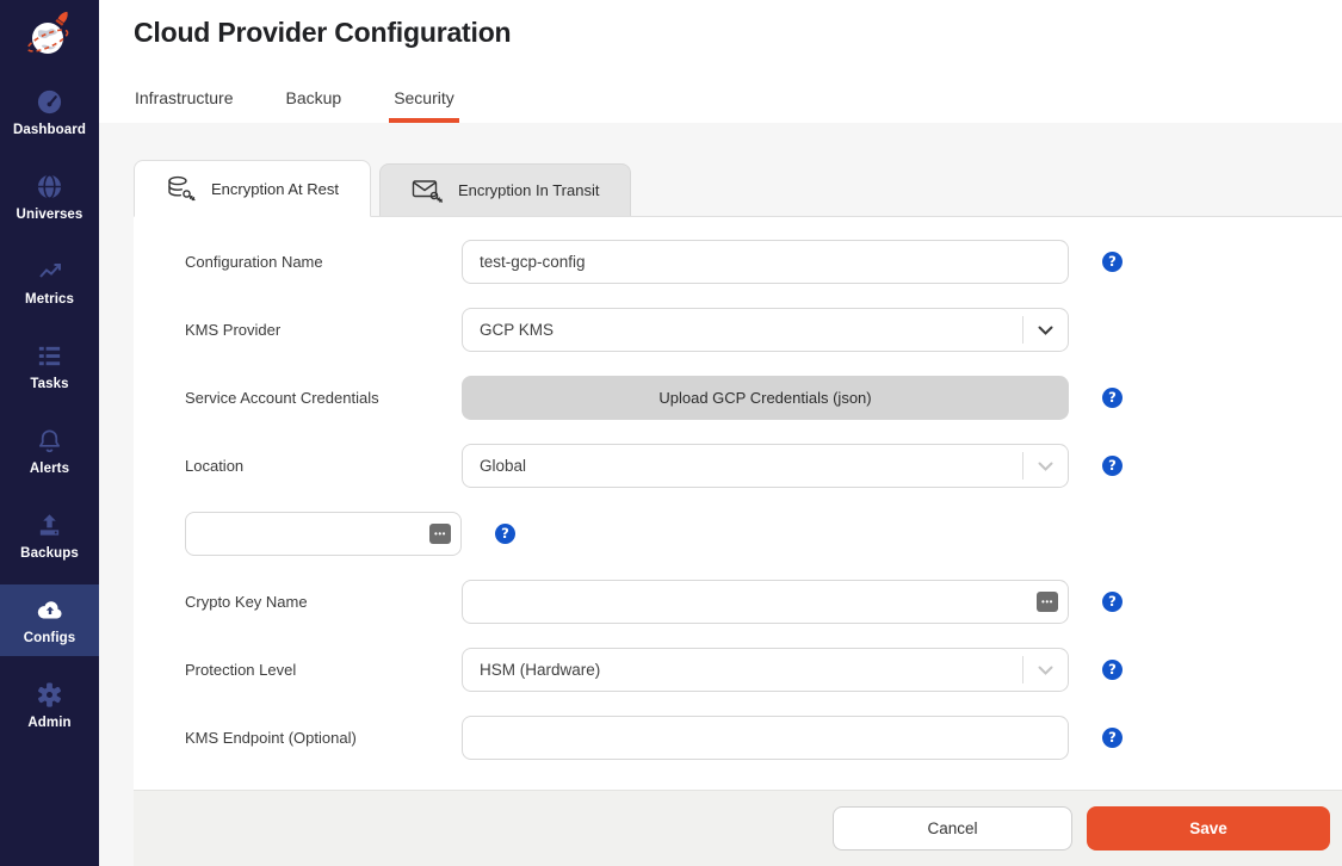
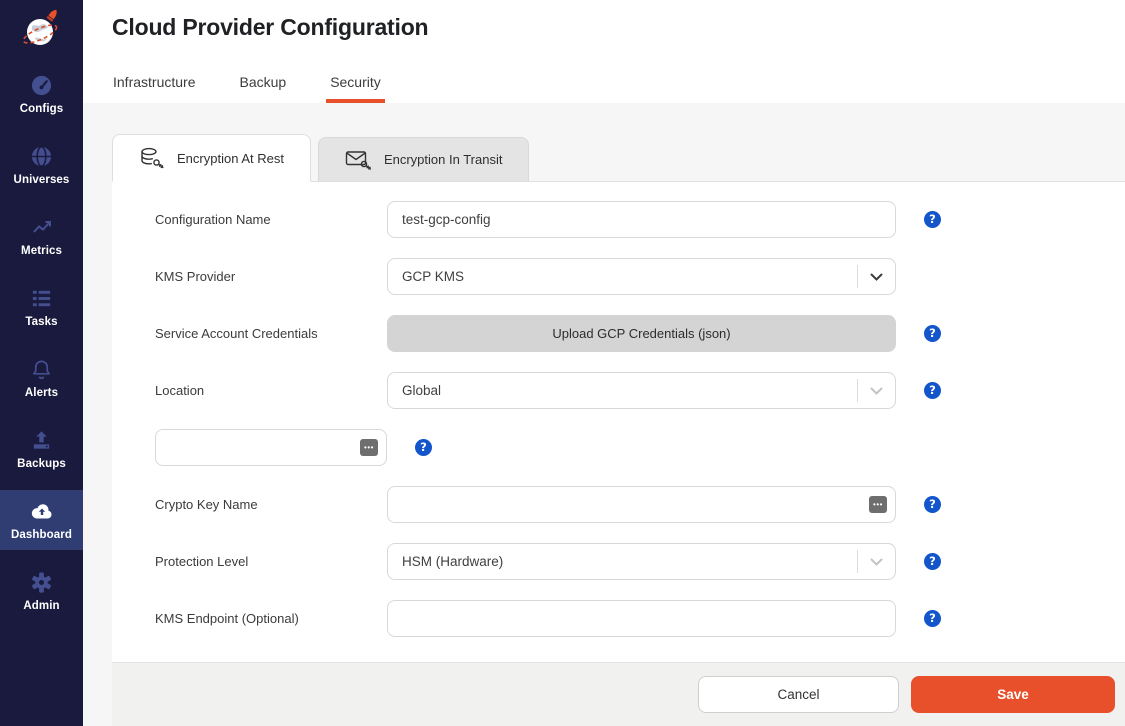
- Dashboard
+ Configs
  Universes
  Metrics
  Tasks
  Alerts
  Backups
- Configs
+ Dashboard
  Admin
  Cloud Provider Configuration
  Infrastructure
  Backup
  Security
  Encryption At Rest
  Encryption In Transit
  Configuration Name
  test-gcp-config
  ?
  KMS Provider
  GCP KMS
  Service Account Credentials
  Upload GCP Credentials (json)
  ?
  Location
  Global
  ?
  •••
  ?
  Crypto Key Name
  •••
  ?
  Protection Level
  HSM (Hardware)
  ?
  KMS Endpoint (Optional)
  ?
  Cancel
  Save
